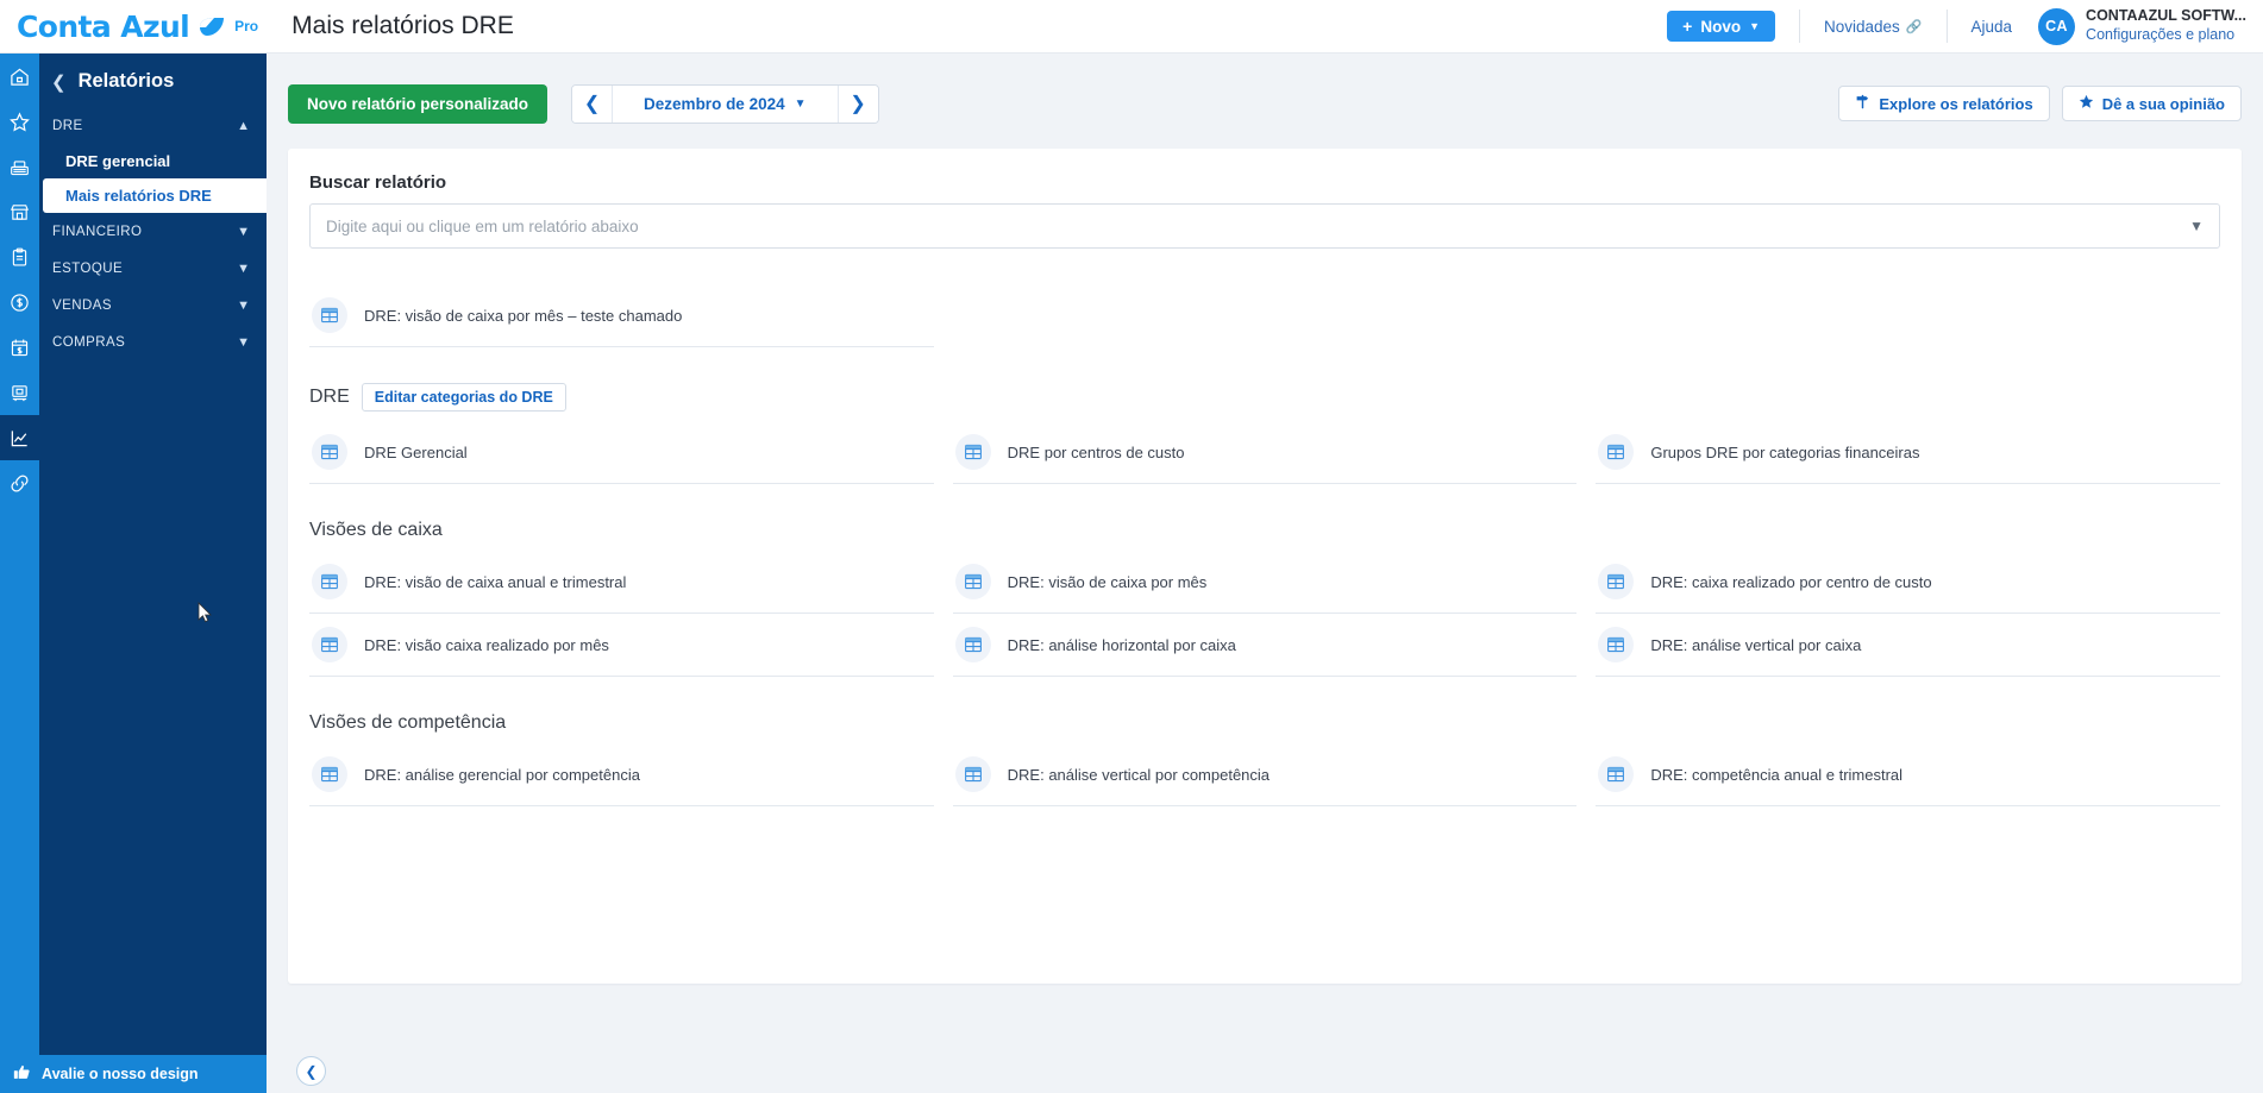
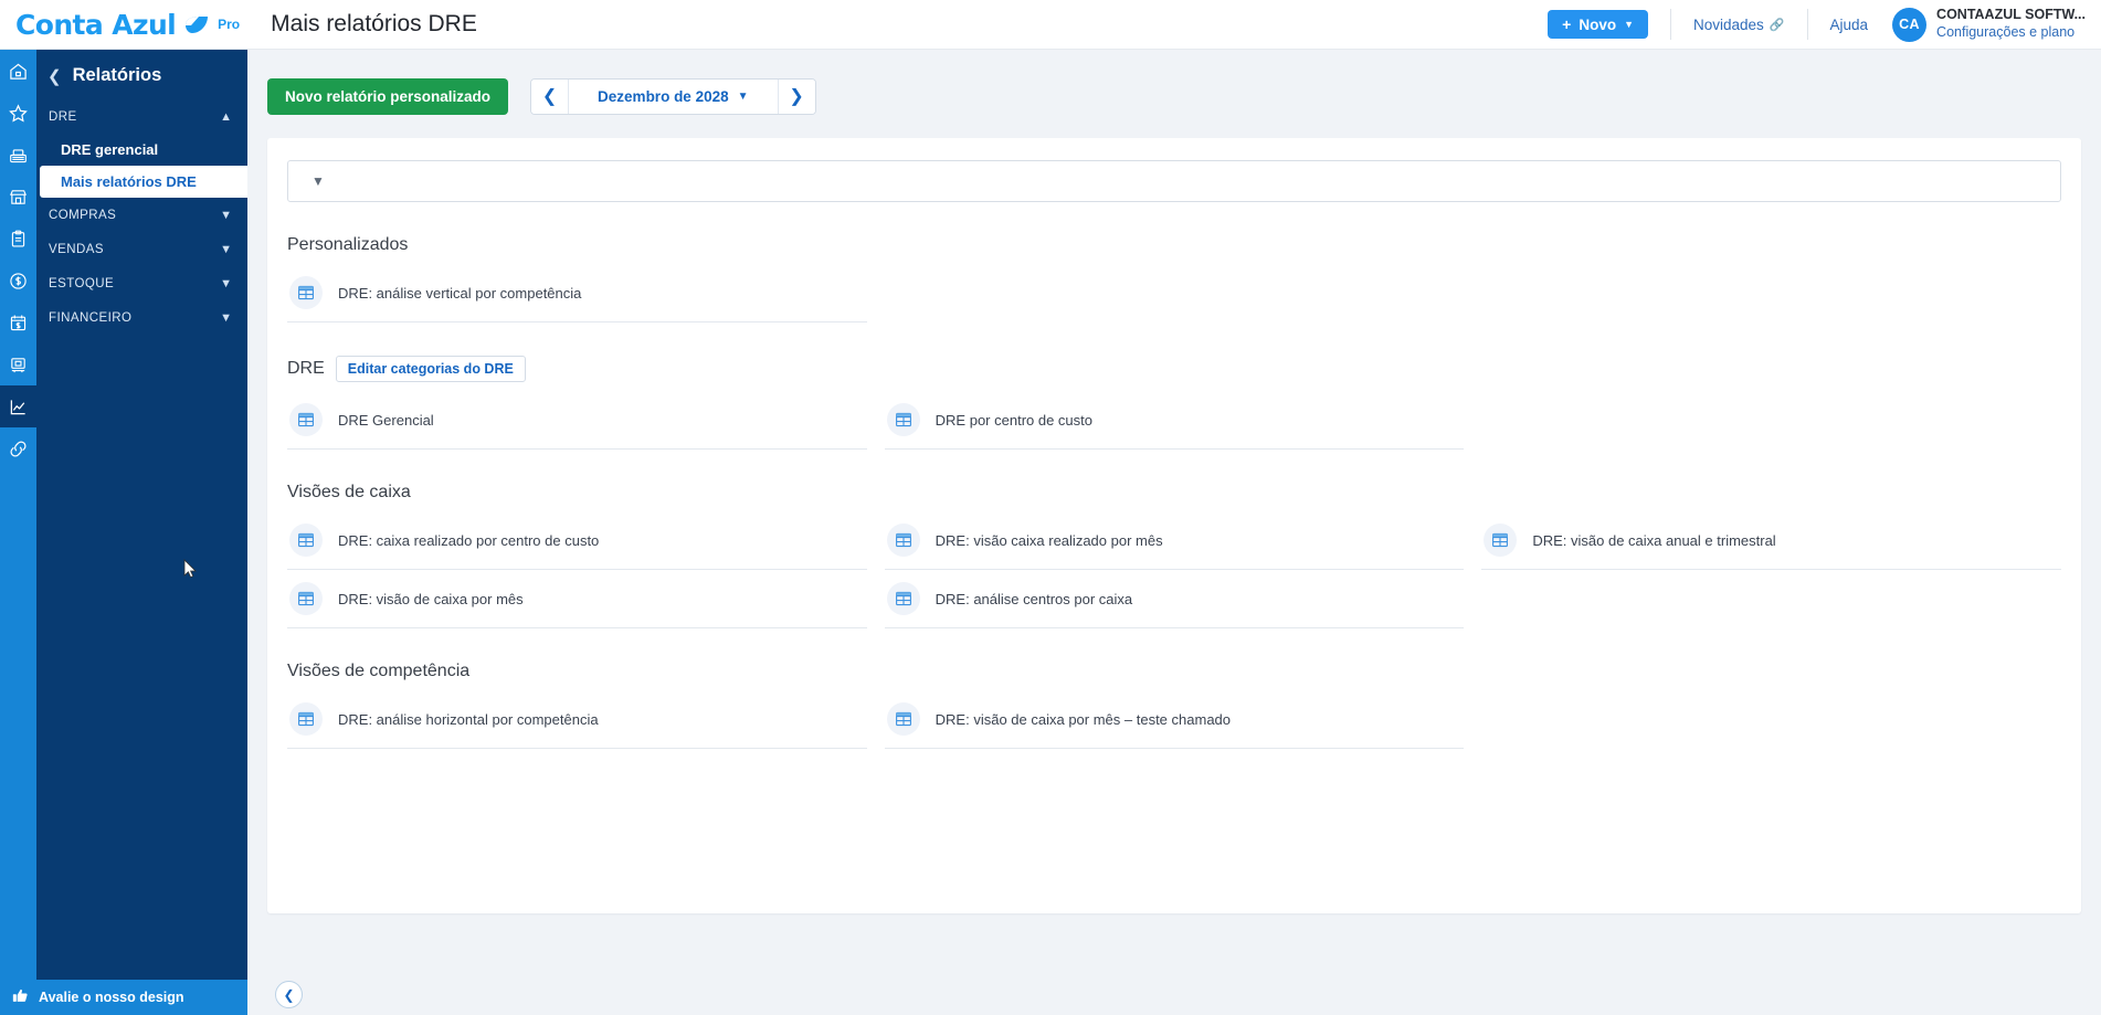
  Conta Azul
  Pro
  Mais relatórios DRE
  +
  Novo
  ▼
  Novidades
  🔗
  Ajuda
  CA
  CONTAAZUL SOFTW...
  Configurações e plano
  ❮
  Relatórios
  DRE
  ▲
  DRE gerencial
  Mais relatórios DRE
- FINANCEIRO
+ COMPRAS
  ▼
- ESTOQUE
+ VENDAS
  ▼
- VENDAS
+ ESTOQUE
  ▼
- COMPRAS
+ FINANCEIRO
  ▼
  Avalie o nosso design
  ❮
  Novo relatório personalizado
  ❮
- Dezembro de 2024
+ Dezembro de 2028
  ▼
  ❯
- Explore os relatórios
- Dê a sua opinião
- Buscar relatório
- Digite aqui ou clique em um relatório abaixo
  ▼
+ Personalizados
- DRE: visão de caixa por mês – teste chamado
+ DRE: análise vertical por competência
  DRE
  Editar categorias do DRE
  DRE Gerencial
- DRE por centros de custo
+ DRE por centro de custo
- Grupos DRE por categorias financeiras
  Visões de caixa
- DRE: visão de caixa anual e trimestral
+ DRE: caixa realizado por centro de custo
- DRE: visão de caixa por mês
+ DRE: visão caixa realizado por mês
- DRE: caixa realizado por centro de custo
+ DRE: visão de caixa anual e trimestral
- DRE: visão caixa realizado por mês
+ DRE: visão de caixa por mês
- DRE: análise horizontal por caixa
- DRE: análise vertical por caixa
+ DRE: análise centros por caixa
  Visões de competência
- DRE: análise gerencial por competência
+ DRE: análise horizontal por competência
- DRE: análise vertical por competência
+ DRE: visão de caixa por mês – teste chamado
- DRE: competência anual e trimestral
